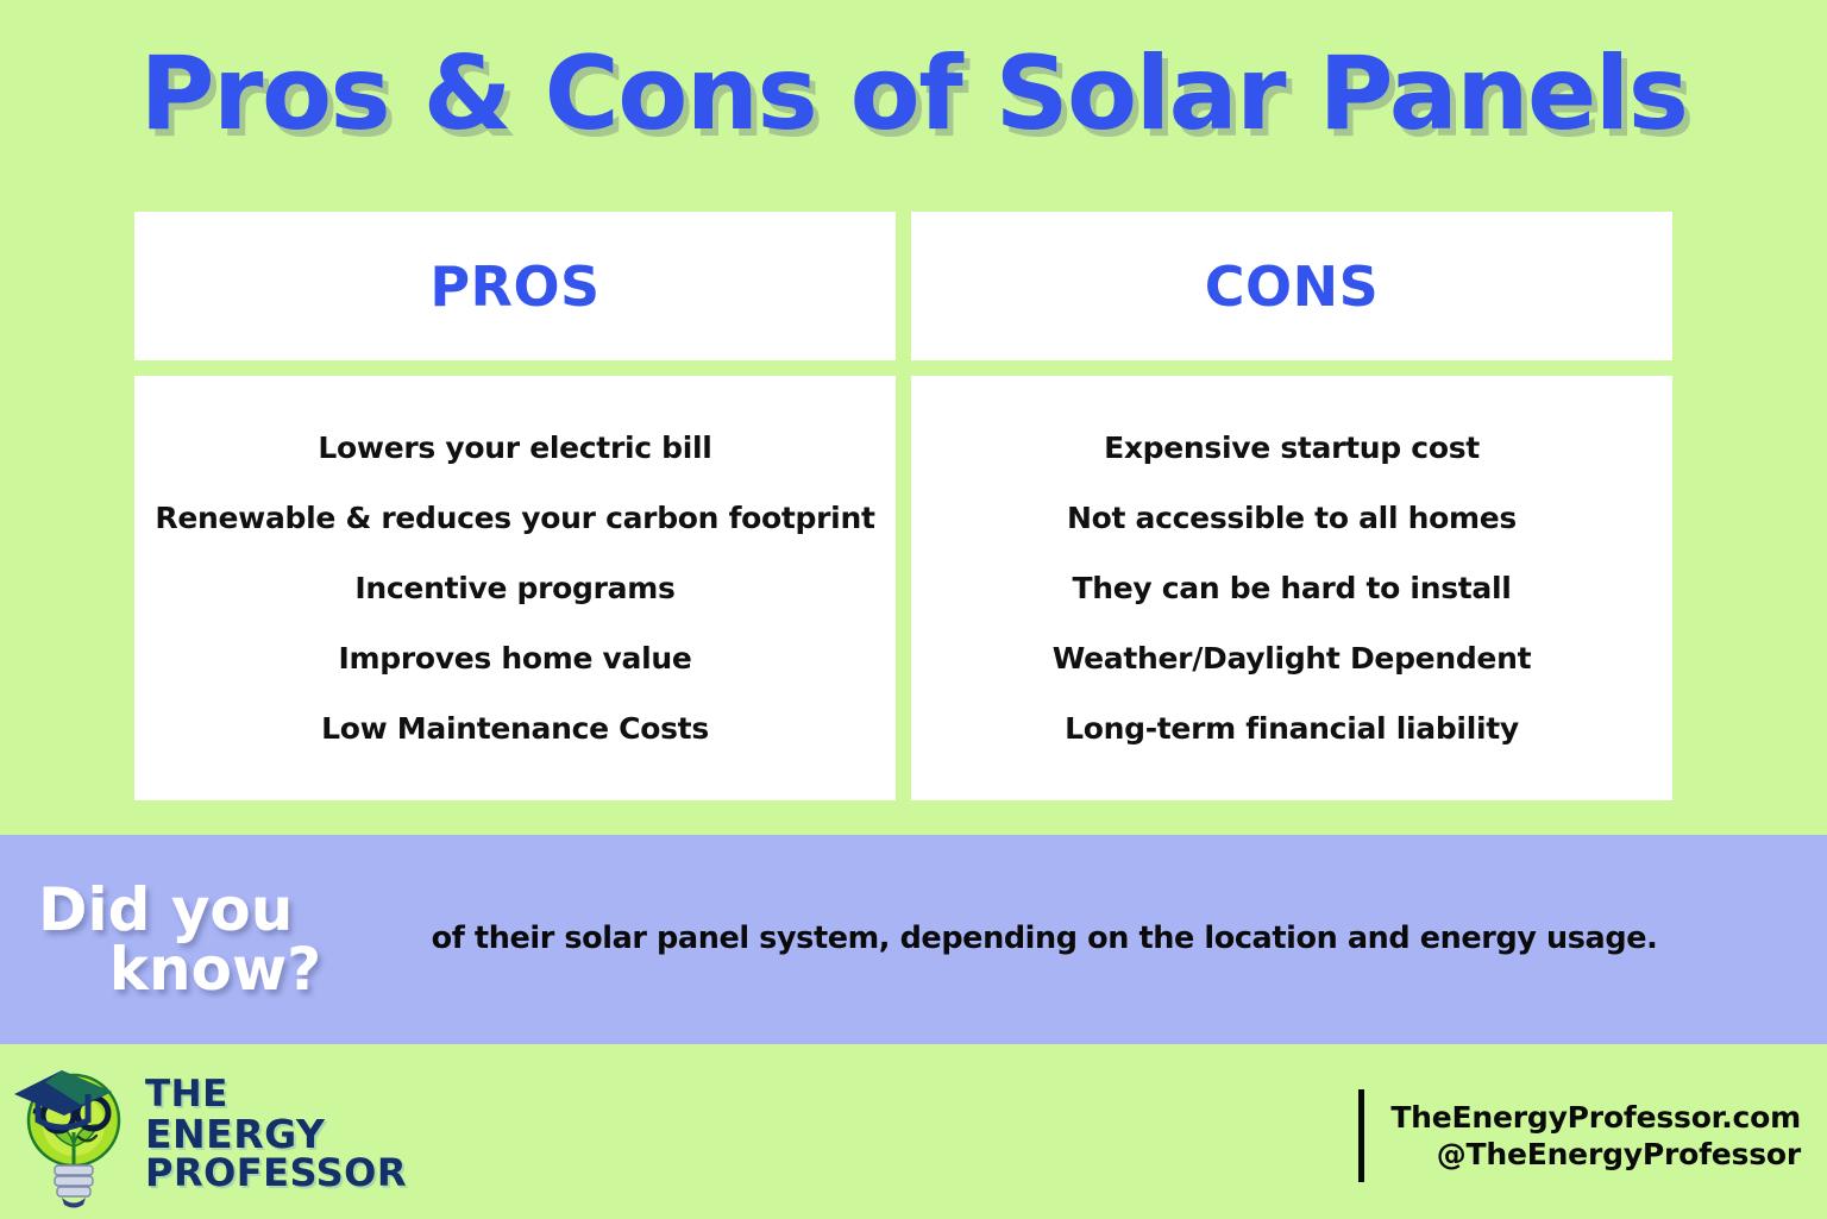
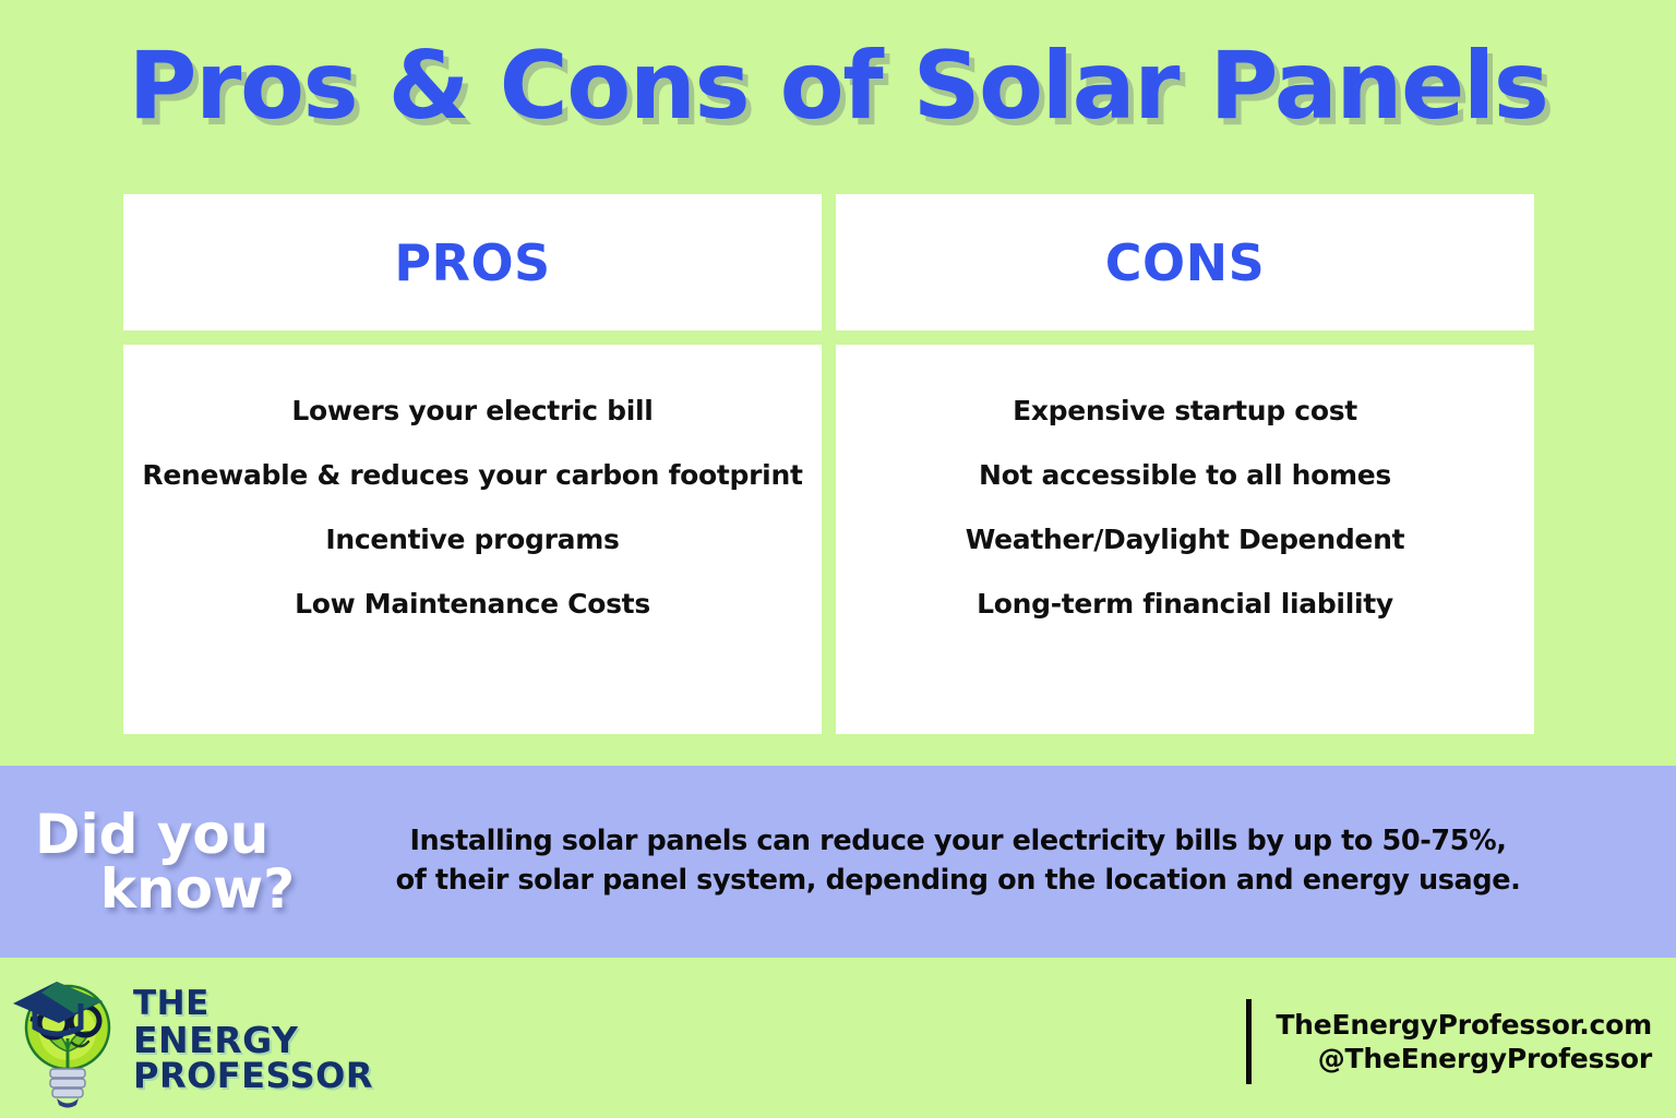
  Pros & Cons of Solar Panels
  PROS
  CONS
  Lowers your electric bill
  Renewable & reduces your carbon footprint
  Incentive programs
- Improves home value
  Low Maintenance Costs
  Expensive startup cost
  Not accessible to all homes
- They can be hard to install
  Weather/Daylight Dependent
  Long-term financial liability
  Did you
  know?
+ Installing solar panels can reduce your electricity bills by up to 50-75%,
  of their solar panel system, depending on the location and energy usage.
  THE
  ENERGY
  PROFESSOR
  TheEnergyProfessor.com
  @TheEnergyProfessor
